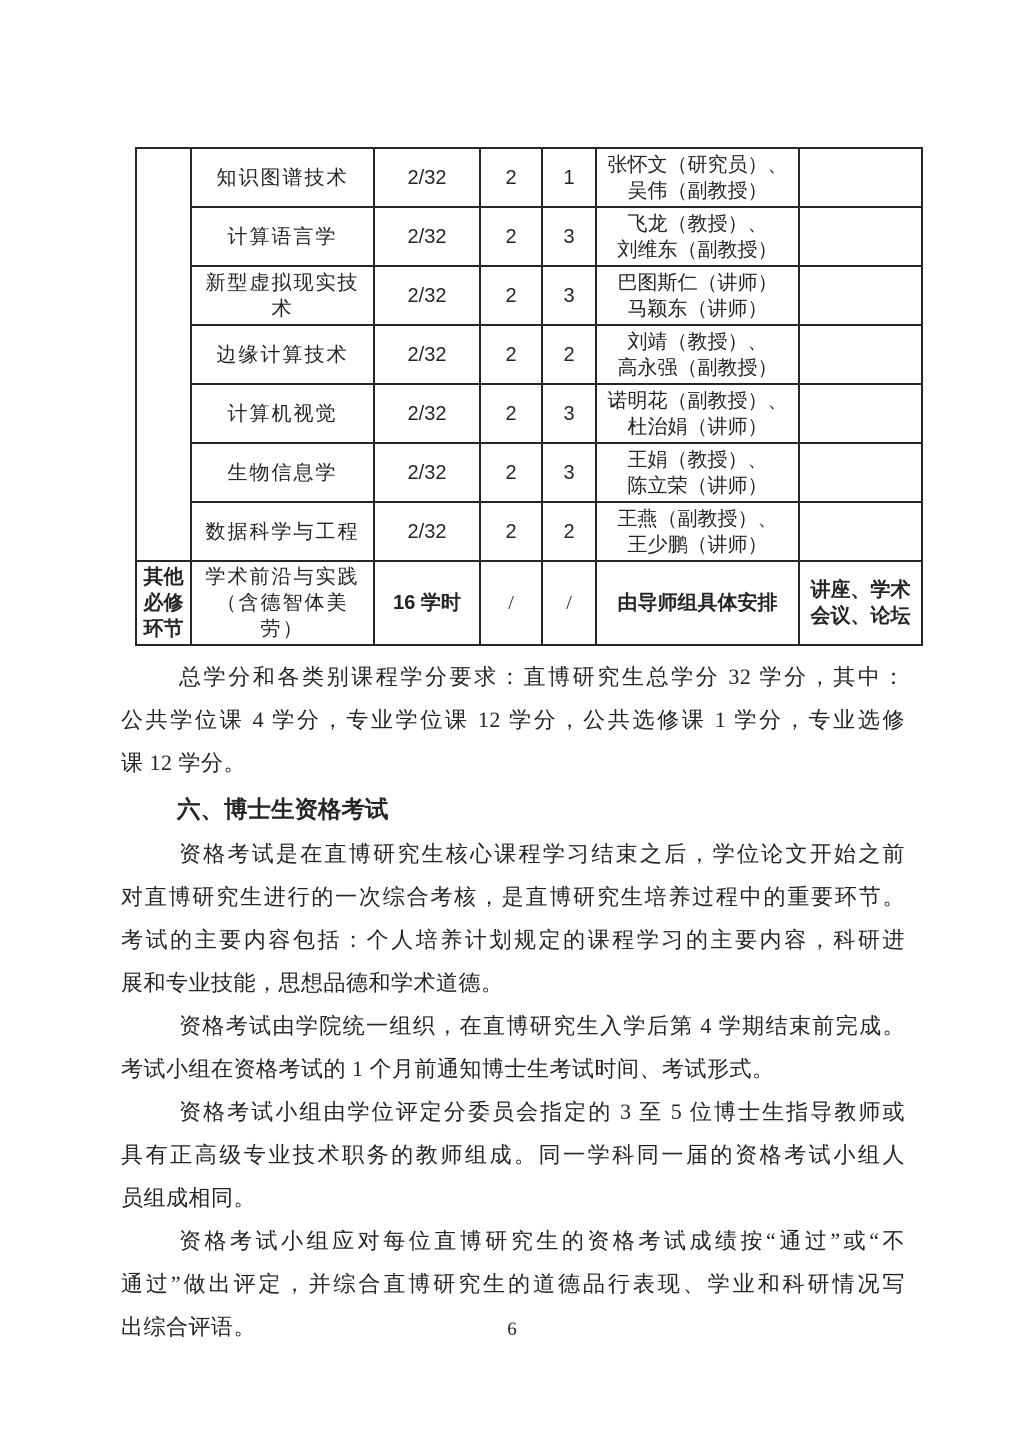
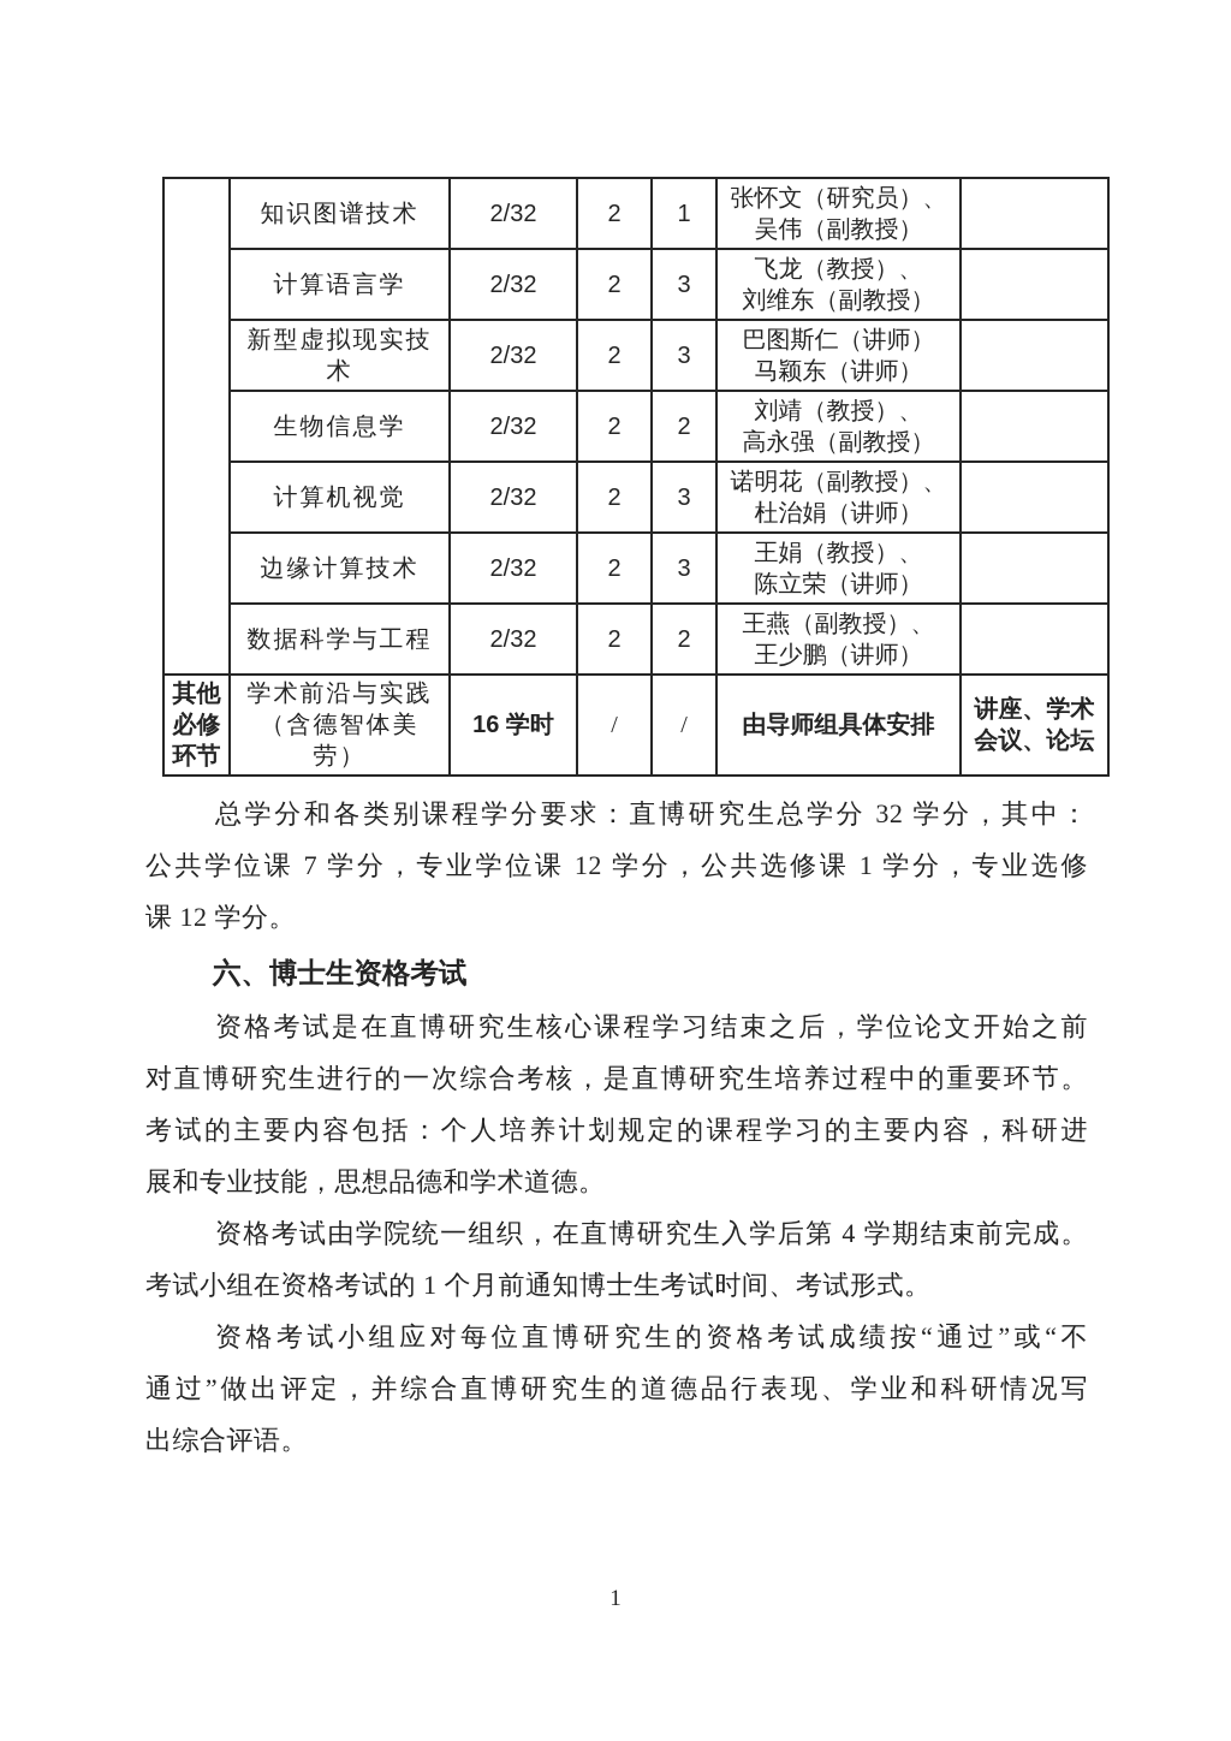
  	知识图谱技术	2/32	2	1	张怀文（研究员）、 吴伟（副教授）
  计算语言学	2/32	2	3	飞龙（教授）、 刘维东（副教授）
  新型虚拟现实技术	2/32	2	3	巴图斯仁（讲师） 马颖东（讲师）
- 边缘计算技术	2/32	2	2	刘靖（教授）、 高永强（副教授）
+ 生物信息学	2/32	2	2	刘靖（教授）、 高永强（副教授）
  计算机视觉	2/32	2	3	诺明花（副教授）、 杜治娟（讲师）
- 生物信息学	2/32	2	3	王娟（教授）、 陈立荣（讲师）
+ 边缘计算技术	2/32	2	3	王娟（教授）、 陈立荣（讲师）
  数据科学与工程	2/32	2	2	王燕（副教授）、 王少鹏（讲师）
  其他 必修 环节	学术前沿与实践 （含德智体美劳）	16 学时	/	/	由导师组具体安排	讲座、学术 会议、论坛
  总学分和各类别课程学分要求：直博研究生总学分 32 学分，其中：
- 公共学位课 4 学分，专业学位课 12 学分，公共选修课 1 学分，专业选修
+ 公共学位课 7 学分，专业学位课 12 学分，公共选修课 1 学分，专业选修
  课 12 学分。
  六、博士生资格考试
  资格考试是在直博研究生核心课程学习结束之后，学位论文开始之前
  对直博研究生进行的一次综合考核，是直博研究生培养过程中的重要环节。
  考试的主要内容包括：个人培养计划规定的课程学习的主要内容，科研进
  展和专业技能，思想品德和学术道德。
  资格考试由学院统一组织，在直博研究生入学后第 4 学期结束前完成。
  考试小组在资格考试的 1 个月前通知博士生考试时间、考试形式。
- 资格考试小组由学位评定分委员会指定的 3 至 5 位博士生指导教师或
- 具有正高级专业技术职务的教师组成。同一学科同一届的资格考试小组人
- 员组成相同。
  资格考试小组应对每位直博研究生的资格考试成绩按“通过”或“不
  通过”做出评定，并综合直博研究生的道德品行表现、学业和科研情况写
  出综合评语。
- 6
+ 1
